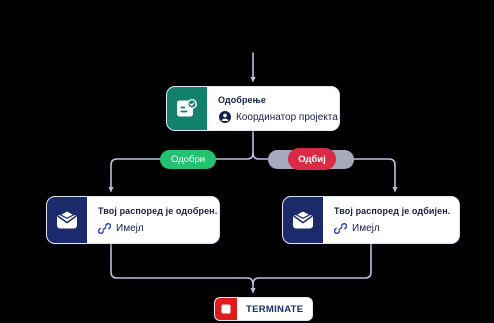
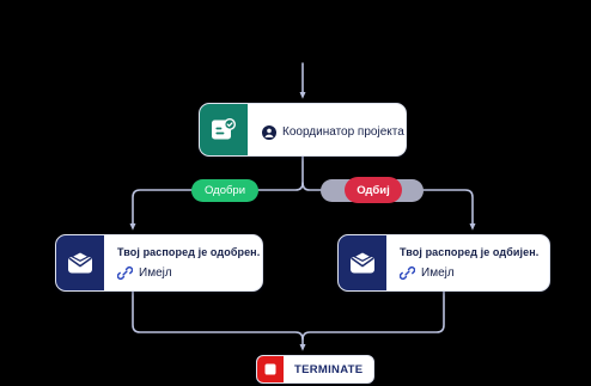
- Одобрење
  Координатор пројекта
  Одобри
  Одбиј
  Твој распоред је одобрен.
  Имејл
  Твој распоред је одбијен.
  Имејл
  TERMINATE
